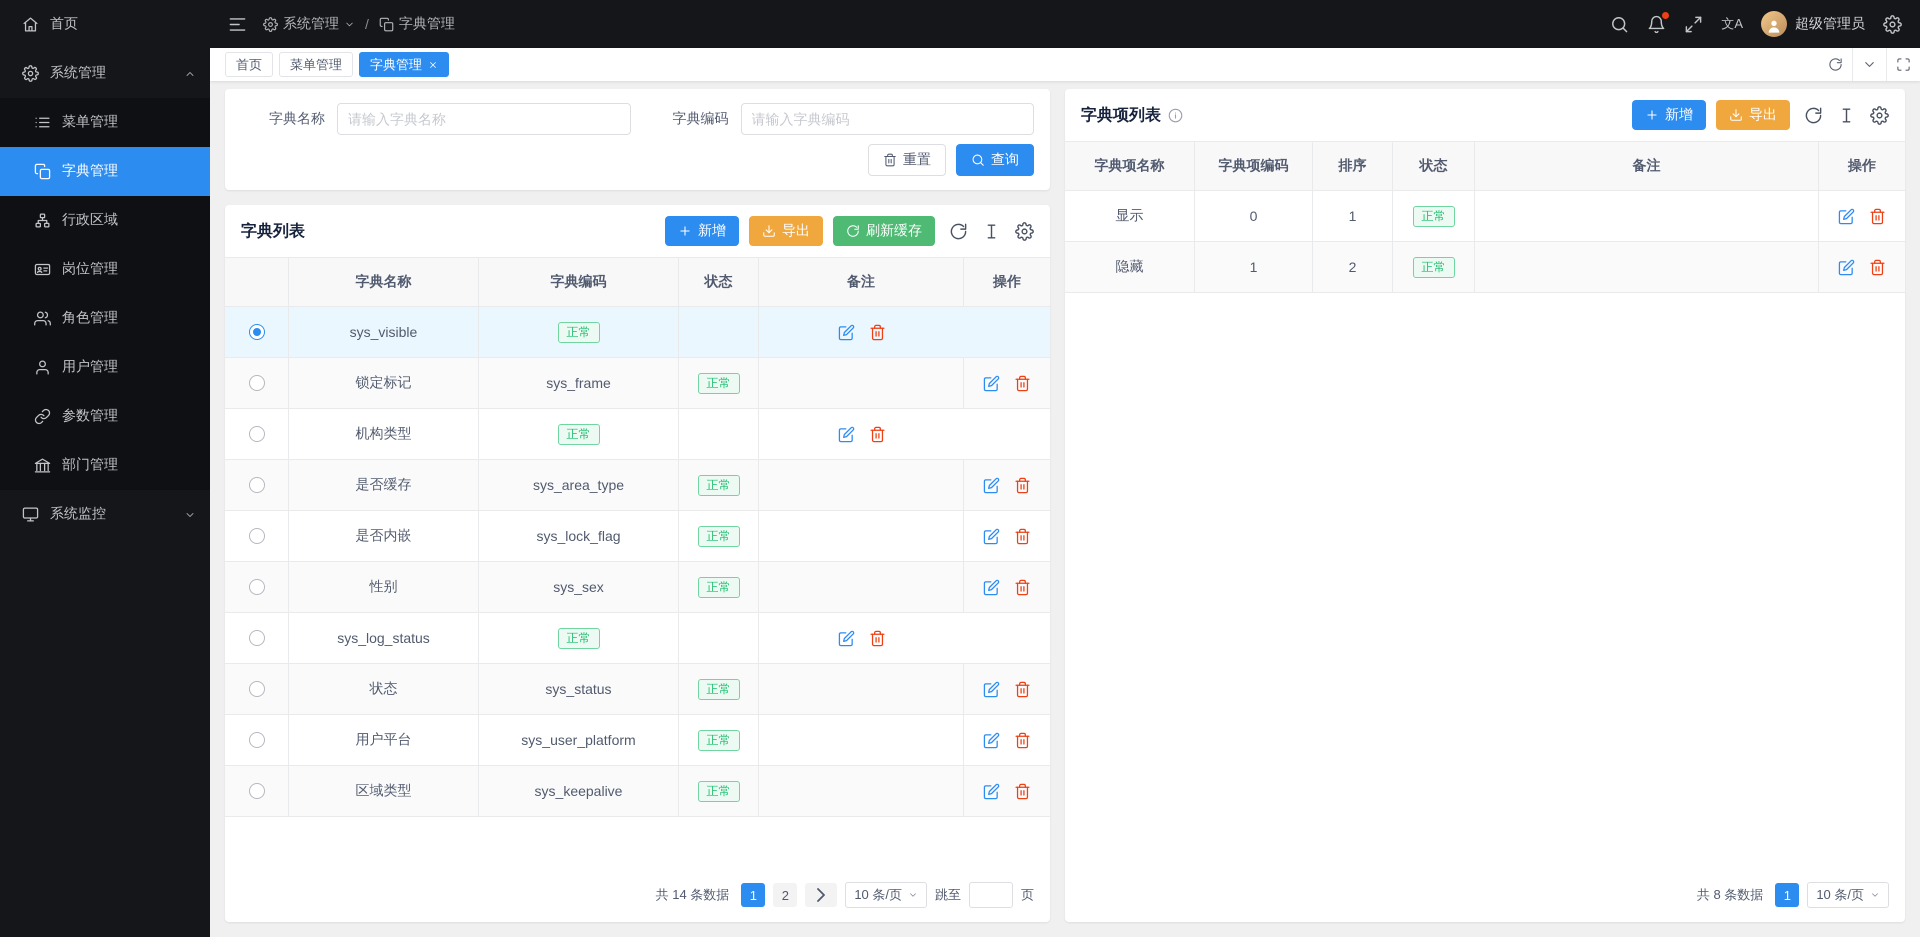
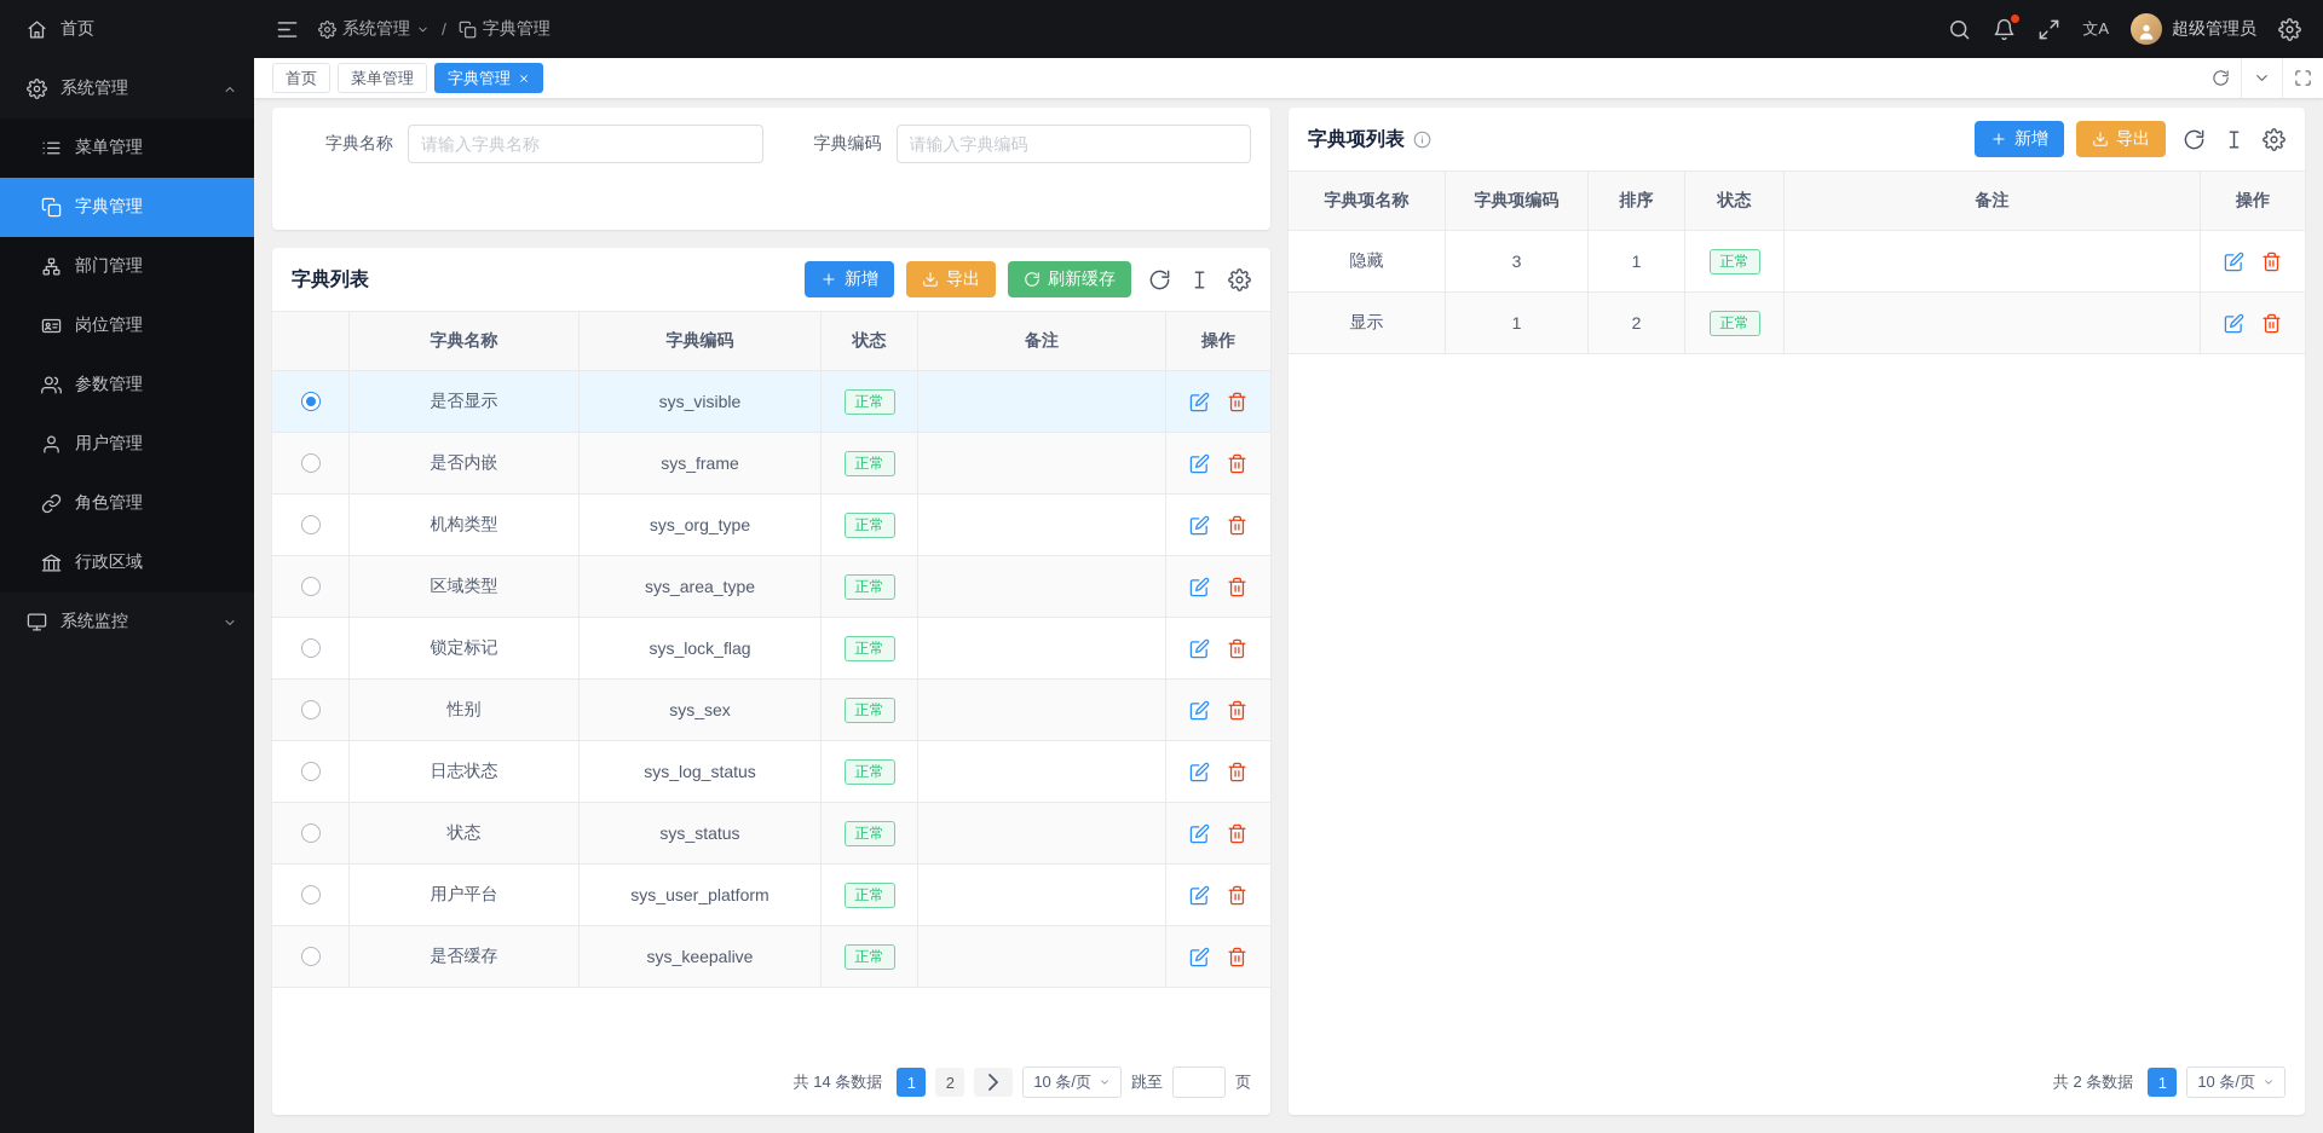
  首页
  系统管理
  菜单管理
  字典管理
- 行政区域
+ 部门管理
  岗位管理
- 角色管理
+ 参数管理
  用户管理
- 参数管理
+ 角色管理
- 部门管理
+ 行政区域
  系统监控
  系统管理
  /
  字典管理
  文A
  超级管理员
  首页
  菜单管理
  字典管理
  字典名称
  请输入字典名称
  字典编码
  请输入字典编码
- 重置
- 查询
  字典列表
  新增
  导出
  刷新缓存
  字典名称
  字典编码
  状态
  备注
  操作
+ 是否显示
  sys_visible
  正常
- 锁定标记
+ 是否内嵌
  sys_frame
  正常
  机构类型
+ sys_org_type
  正常
- 是否缓存
+ 区域类型
  sys_area_type
  正常
- 是否内嵌
+ 锁定标记
  sys_lock_flag
  正常
  性别
  sys_sex
  正常
+ 日志状态
  sys_log_status
  正常
  状态
  sys_status
  正常
  用户平台
  sys_user_platform
  正常
- 区域类型
+ 是否缓存
  sys_keepalive
  正常
  共 14 条数据
  1
  2
  10 条/页
  跳至
  页
  字典项列表
  新增
  导出
  字典项名称
  字典项编码
  排序
  状态
  备注
  操作
- 显示
+ 隐藏
- 0
+ 3
  1
  正常
- 隐藏
+ 显示
  1
  2
  正常
- 共 8 条数据
+ 共 2 条数据
  1
  10 条/页
